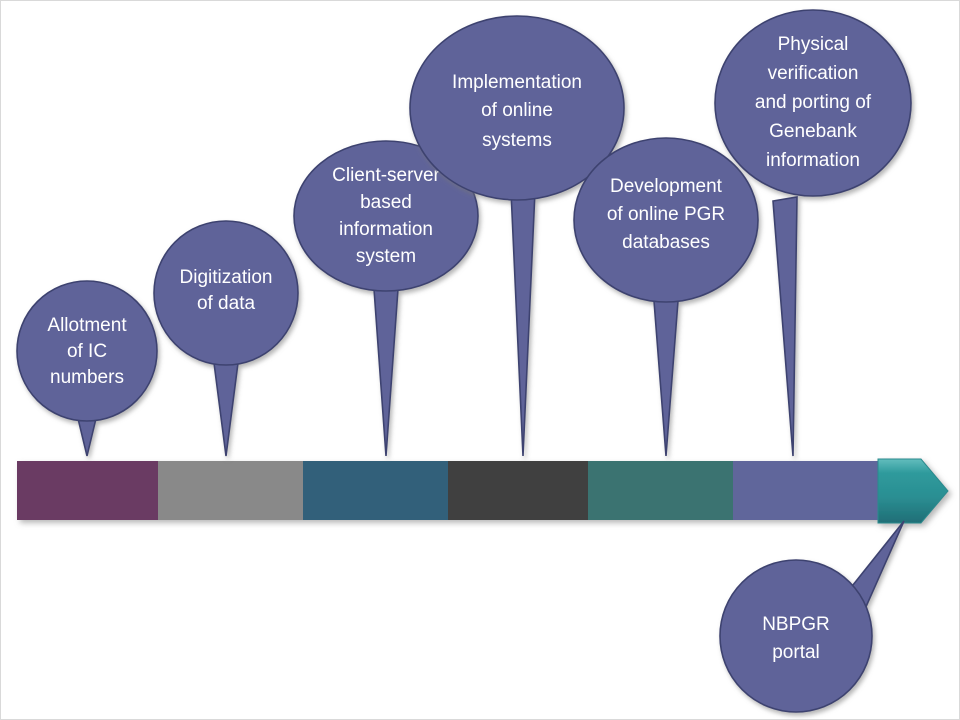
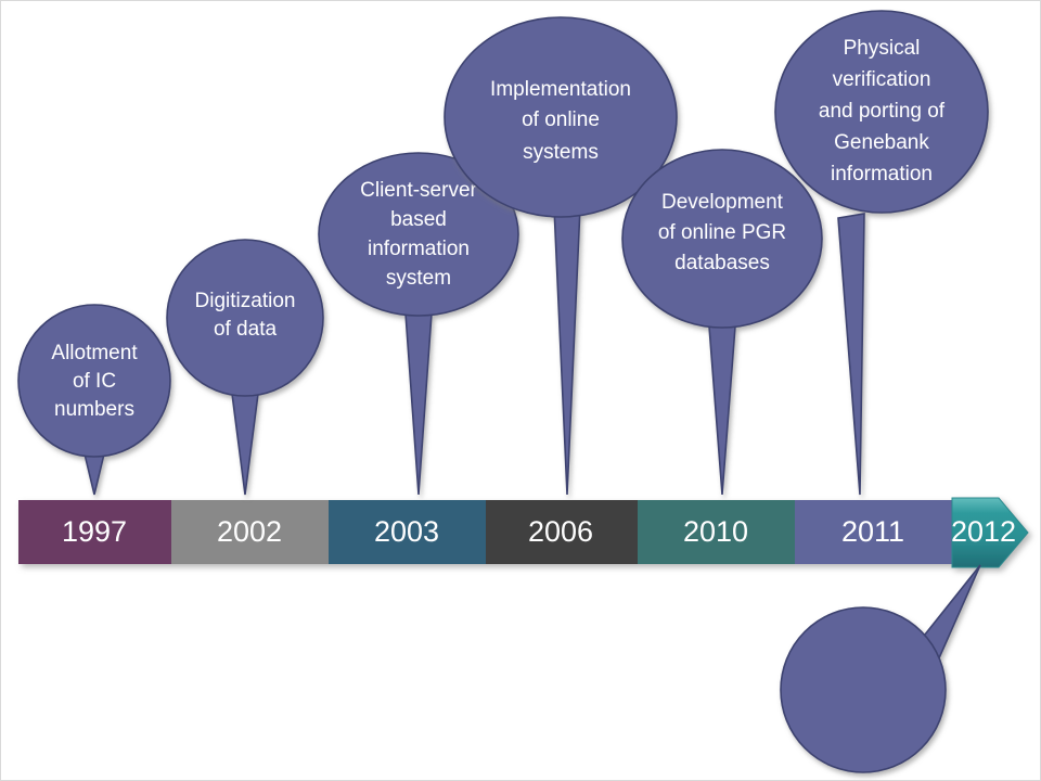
+ 1997
+ 2002
+ 2003
+ 2006
+ 2010
+ 2011
+ 2012
  Allotment
  of IC
  numbers
  Digitization
  of data
  Client-server
  based
  information
  system
  Implementation
  of online
  systems
  Development
  of online PGR
  databases
  Physical
  verification
  and porting of
  Genebank
  information
- NBPGR
- portal
